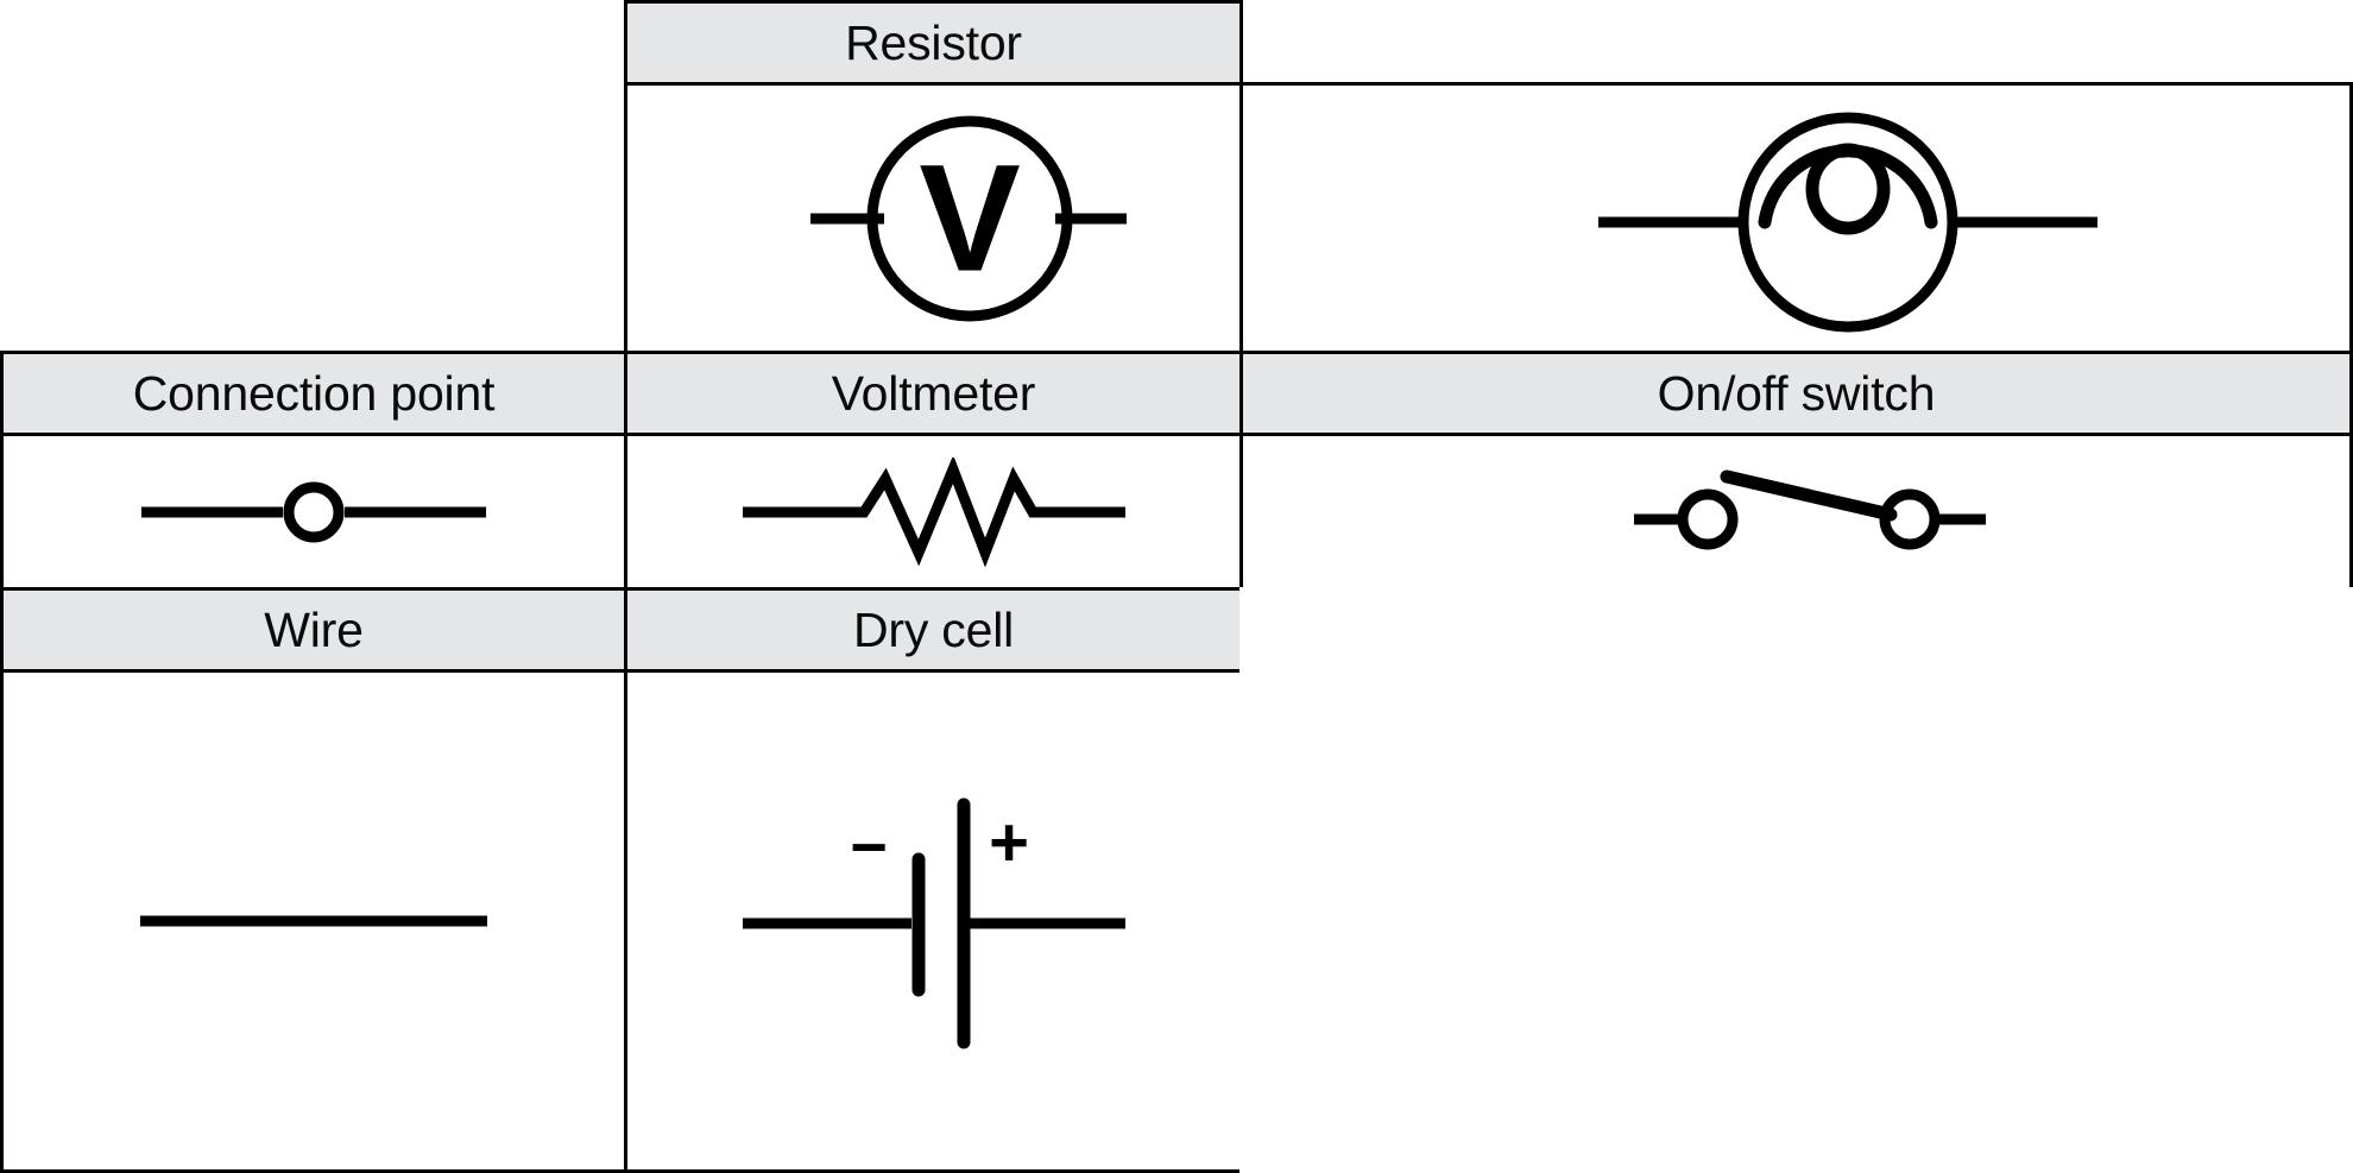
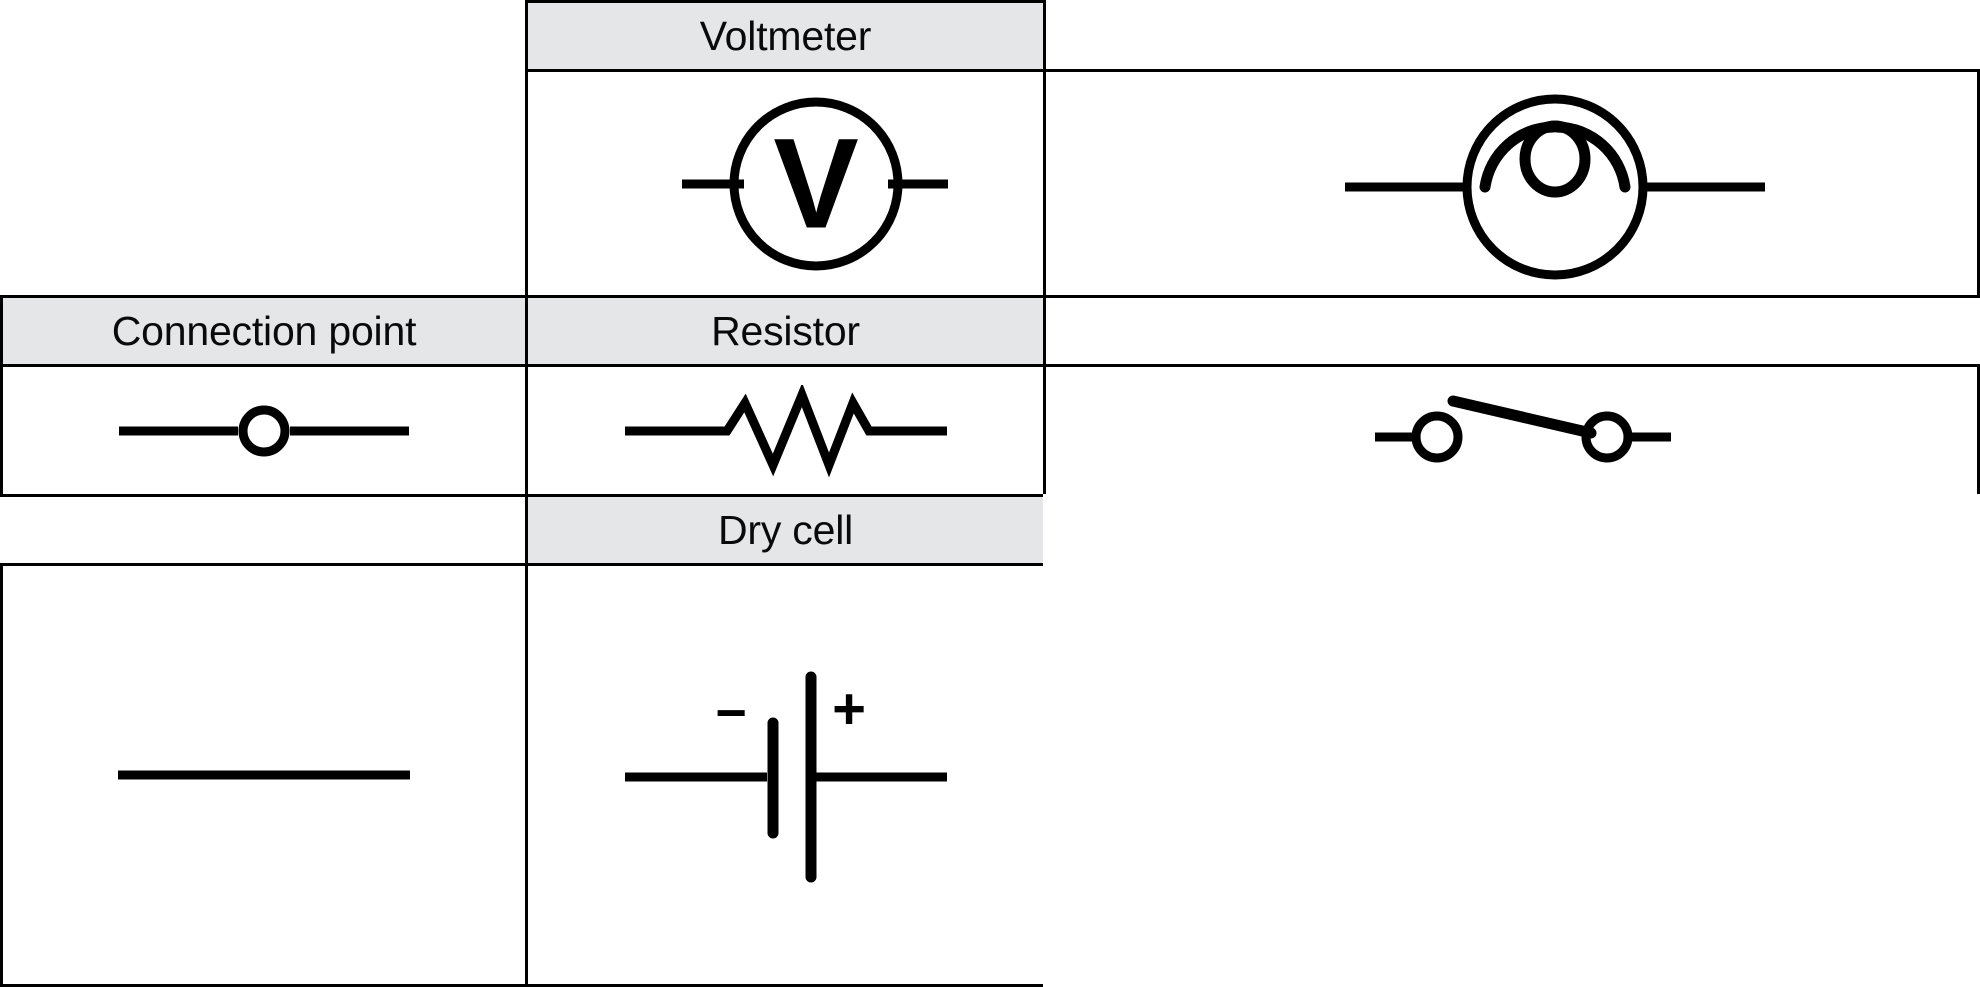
- Resistor
+ Voltmeter
  V
  Connection point
- Voltmeter
+ Resistor
- On/off switch
- Wire
  Dry cell
  −
  +
